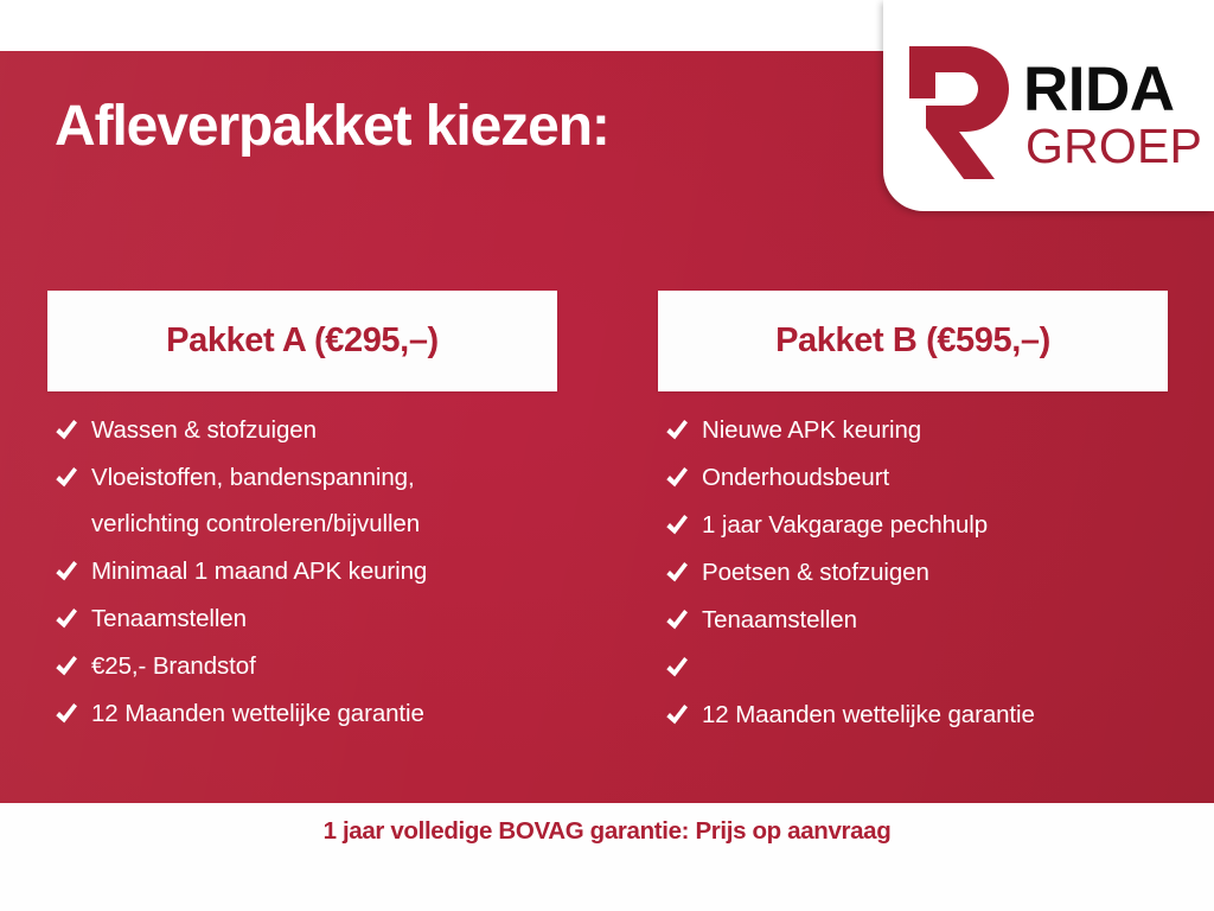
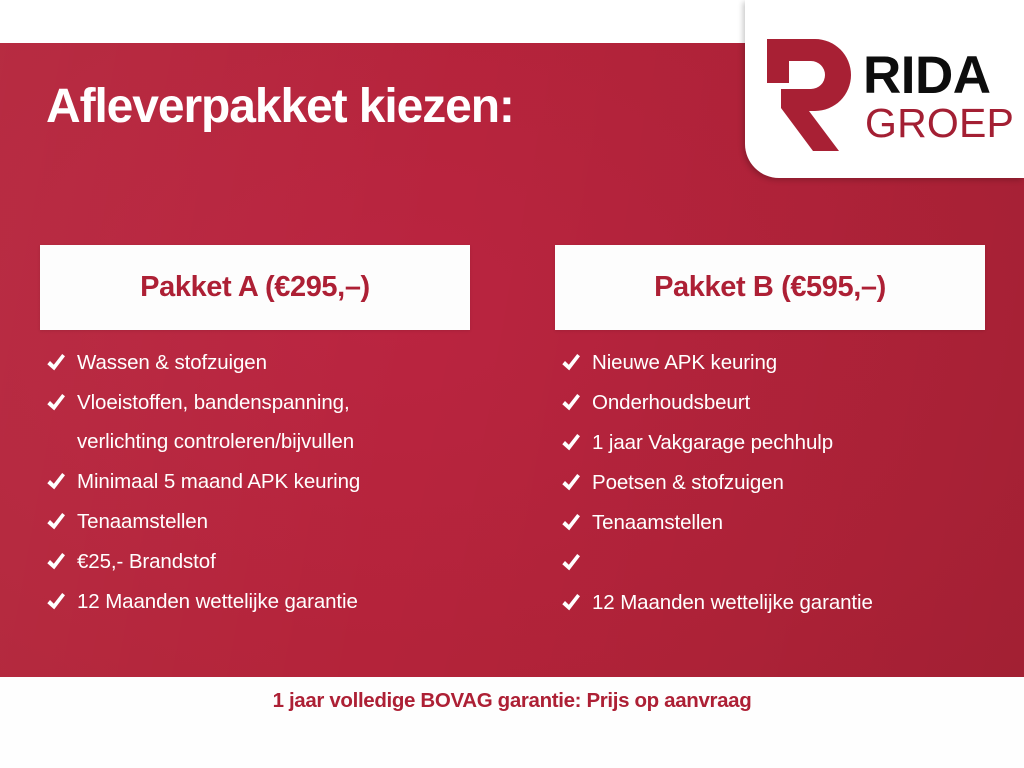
  RIDA
  GROEP
  Afleverpakket kiezen:
  Pakket A (€295,–)
  Wassen & stofzuigen
  Vloeistoffen, bandenspanning,
  verlichting controleren/bijvullen
- Minimaal 1 maand APK keuring
+ Minimaal 5 maand APK keuring
  Tenaamstellen
  €25,- Brandstof
  12 Maanden wettelijke garantie
  Pakket B (€595,–)
  Nieuwe APK keuring
  Onderhoudsbeurt
  1 jaar Vakgarage pechhulp
  Poetsen & stofzuigen
  Tenaamstellen
  12 Maanden wettelijke garantie
  1 jaar volledige BOVAG garantie: Prijs op aanvraag
